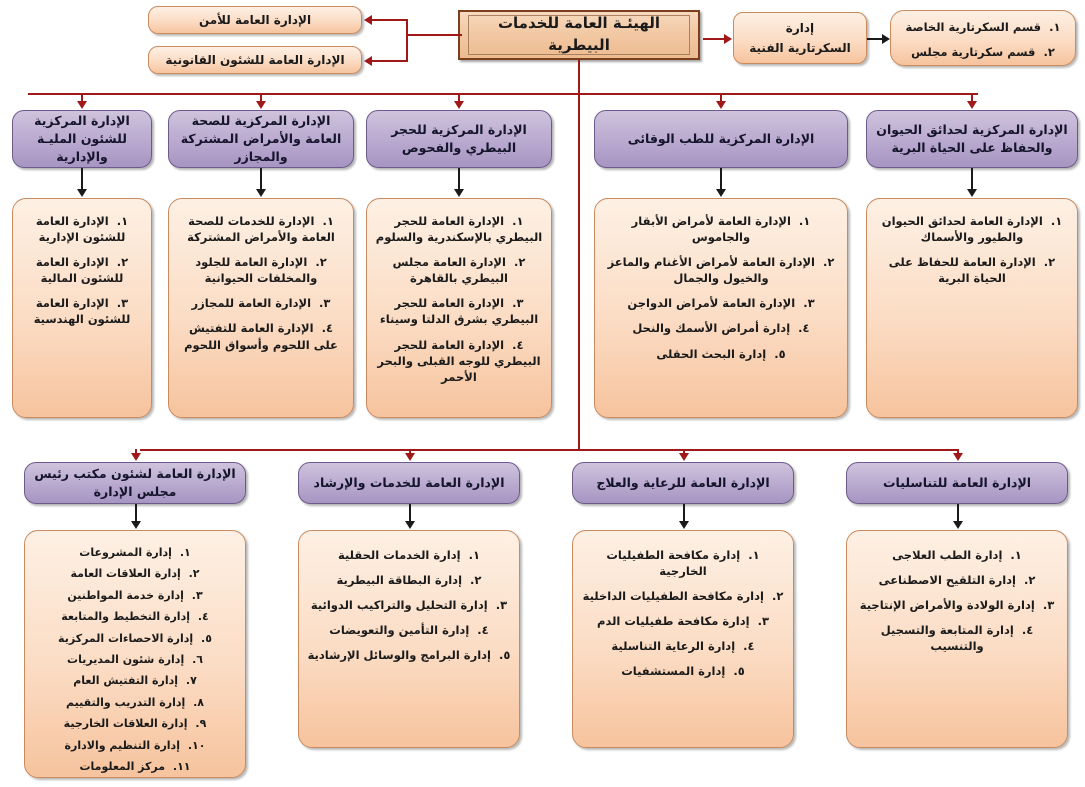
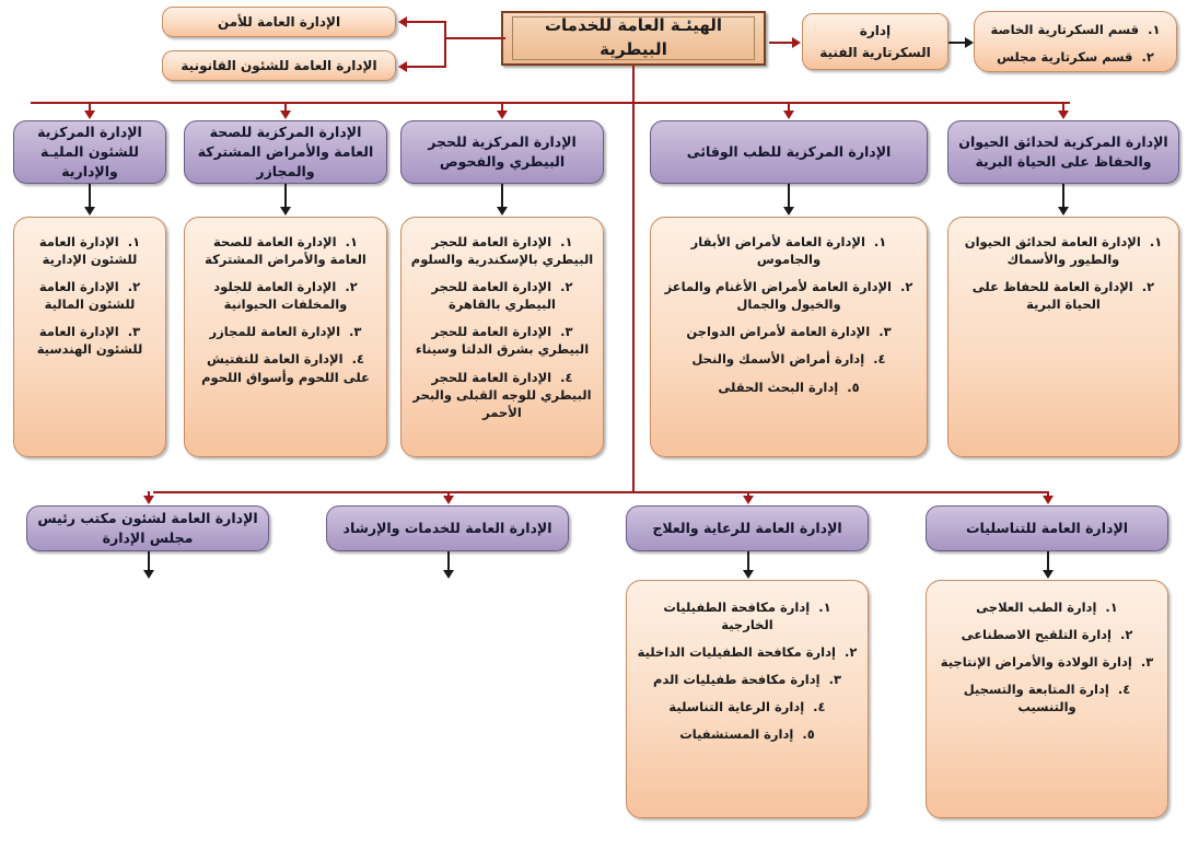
  الهيئـة العامة للخدمات البيطرية
  الإدارة العامة للأمن
  الإدارة العامة للشئون القانونية
  إدارة
  السكرتارية الفنية
  ١. قسم السكرتارية الخاصة
  ٢. قسم سكرتارية مجلس
  الإدارة المركزية لحدائق الحيوان والحفاظ على الحياة البرية
  الإدارة المركزية للطب الوقائى
  الإدارة المركزية للحجر البيطري والفحوص
  الإدارة المركزية للصحة العامة والأمراض المشتركة والمجازر
  الإدارة المركزية للشئون المليـة والإدارية
  ١. الإدارة العامة لحدائق الحيوان والطيور والأسماك
  ٢. الإدارة العامة للحفاظ على الحياة البرية
  ١. الإدارة العامة لأمراض الأبقار والجاموس
  ٢. الإدارة العامة لأمراض الأغنام والماعز والخيول والجمال
  ٣. الإدارة العامة لأمراض الدواجن
  ٤. إدارة أمراض الأسمك والنحل
  ٥. إدارة البحث الحقلى
  ١. الإدارة العامة للحجر البيطري بالإسكندرية والسلوم
- ٢. الإدارة العامة مجلس البيطري بالقاهرة
+ ٢. الإدارة العامة للحجر البيطري بالقاهرة
  ٣. الإدارة العامة للحجر البيطري بشرق الدلتا وسيناء
  ٤. الإدارة العامة للحجر البيطري للوجه القبلى والبحر الأحمر
- ١. الإدارة للخدمات للصحة العامة والأمراض المشتركة
+ ١. الإدارة العامة للصحة العامة والأمراض المشتركة
  ٢. الإدارة العامة للجلود والمخلفات الحيوانية
  ٣. الإدارة العامة للمجازر
  ٤. الإدارة العامة للتفتيش على اللحوم وأسواق اللحوم
  ١. الإدارة العامة للشئون الإدارية
  ٢. الإدارة العامة للشئون المالية
  ٣. الإدارة العامة للشئون الهندسية
  الإدارة العامة للتناسليات
  الإدارة العامة للرعاية والعلاج
  الإدارة العامة للخدمات والإرشاد
  الإدارة العامة لشئون مكتب رئيس مجلس الإدارة
  ١. إدارة الطب العلاجى
  ٢. إدارة التلقيح الاصطناعى
  ٣. إدارة الولادة والأمراض الإنتاجية
  ٤. إدارة المتابعة والتسجيل والتنسيب
  ١. إدارة مكافحة الطفيليات الخارجية
  ٢. إدارة مكافحة الطفيليات الداخلية
  ٣. إدارة مكافحة طفيليات الدم
  ٤. إدارة الرعاية التناسلية
  ٥. إدارة المستشفيات
- ١. إدارة الخدمات الحقلية
- ٢. إدارة البطاقة البيطرية
- ٣. إدارة التحليل والتراكيب الدوائية
- ٤. إدارة التأمين والتعويضات
- ٥. إدارة البرامج والوسائل الإرشادية
- ١. إدارة المشروعات
- ٢. إدارة العلاقات العامة
- ٣. إدارة خدمة المواطنين
- ٤. إدارة التخطيط والمتابعة
- ٥. إدارة الاحصاءات المركزية
- ٦. إدارة شئون المديريات
- ٧. إدارة التفتيش العام
- ٨. إدارة التدريب والتقييم
- ٩. إدارة العلاقات الخارجية
- ١٠. إدارة التنظيم والادارة
- ١١. مركز المعلومات
